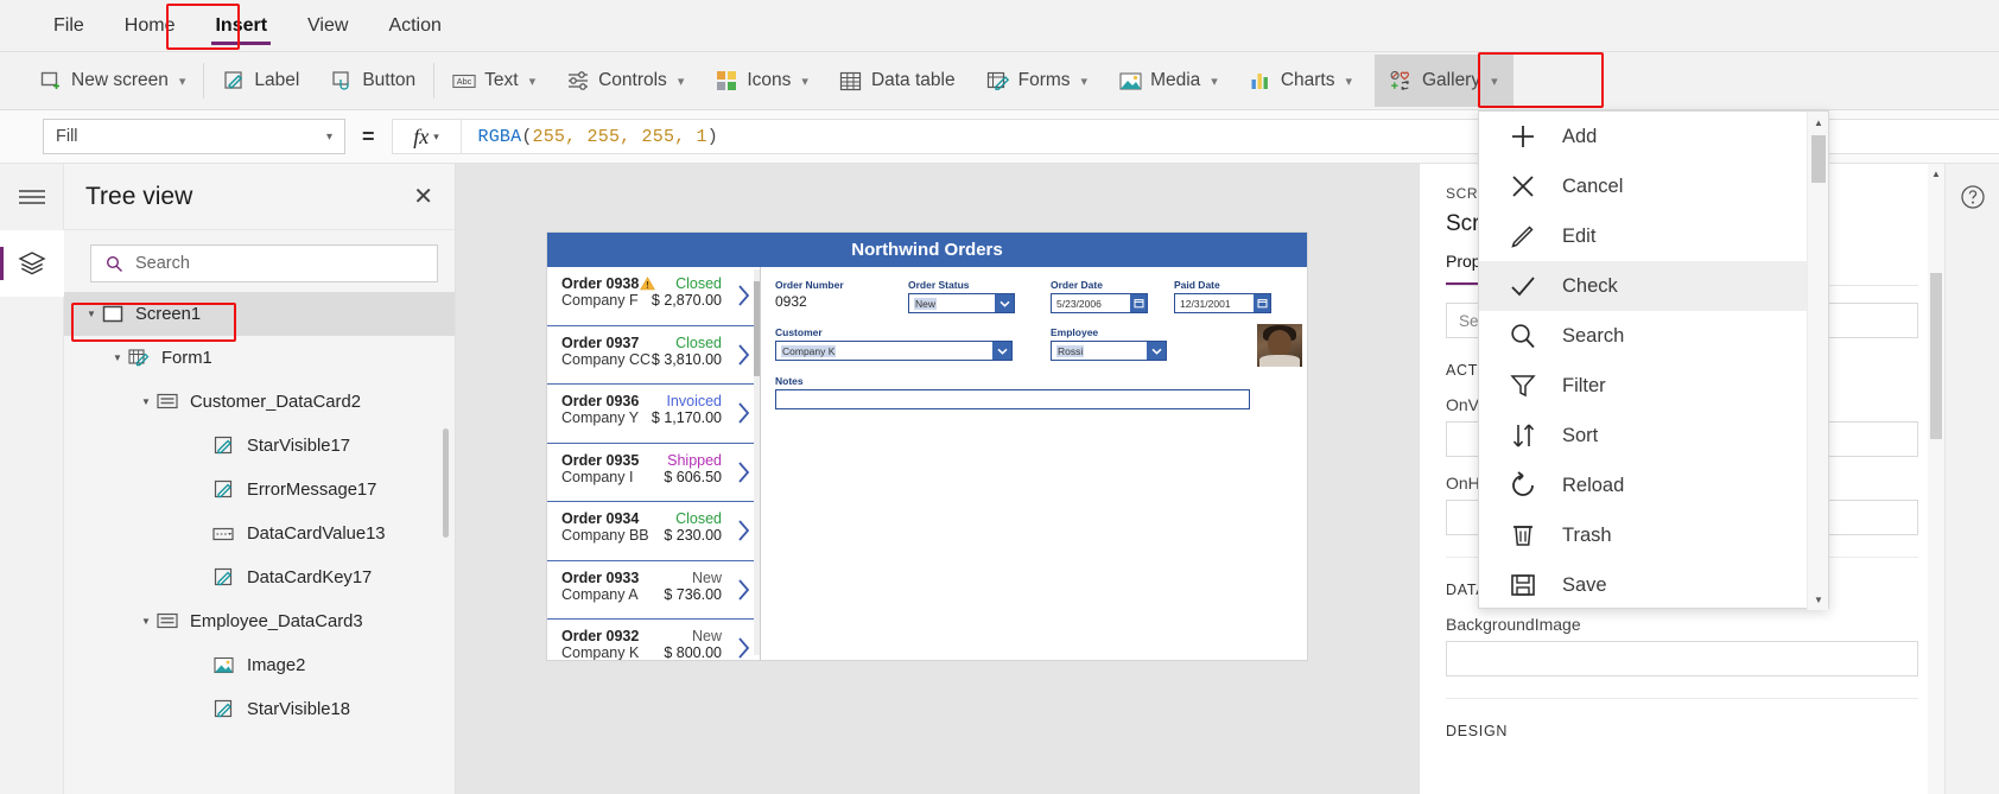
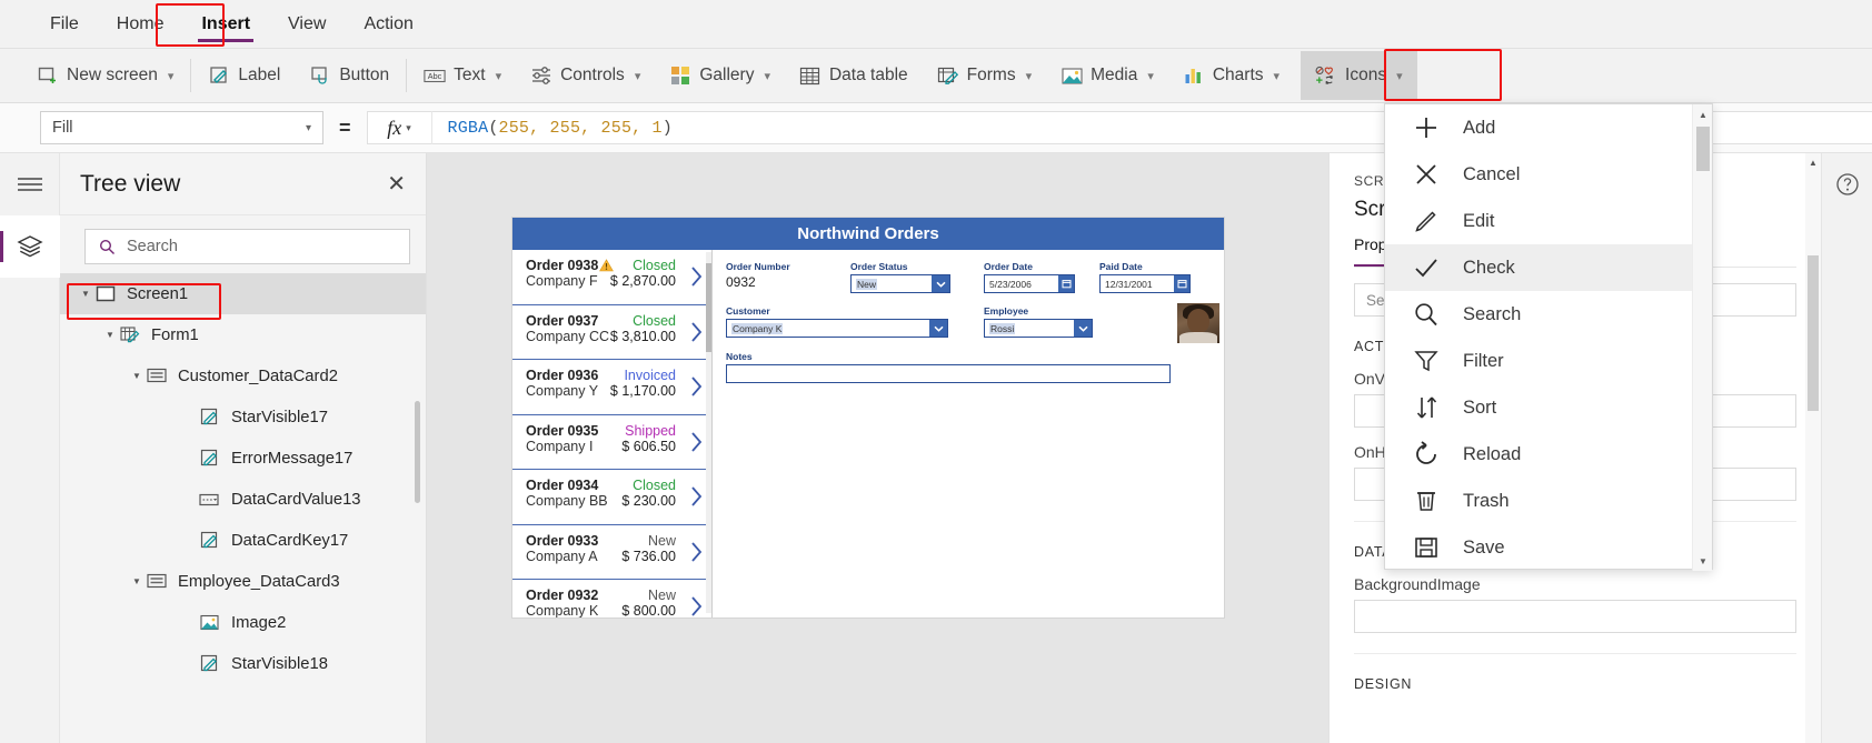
  File
  Home
  Insert
  View
  Action
  New screen
  ▾
  Label
  Button
  Abc
  Text
  ▾
  Controls
  ▾
- Icons
+ Gallery
  ▾
  Data table
  Forms
  ▾
  Media
  ▾
  Charts
  ▾
- Gallery
+ Icons
  ▾
  Fill
  ▾
  =
  fx
  ▾
  RGBA(255, 255, 255, 1)
  Tree view
  ✕
  Search
  ▼
  Screen1
  ▼
  Form1
  ▼
  Customer_DataCard2
  StarVisible17
  ErrorMessage17
  DataCardValue13
  DataCardKey17
  ▼
  Employee_DataCard3
  Image2
  StarVisible18
  Northwind Orders
  Order 0938
  Closed
  Company F
  $ 2,870.00
  Order 0937
  Closed
  Company CC
  $ 3,810.00
  Order 0936
  Invoiced
  Company Y
  $ 1,170.00
  Order 0935
  Shipped
  Company I
  $ 606.50
  Order 0934
  Closed
  Company BB
  $ 230.00
  Order 0933
  New
  Company A
  $ 736.00
  Order 0932
  New
  Company K
  $ 800.00
  Order Number
  0932
  Order Status
  New
  Order Date
  5/23/2006
  Paid Date
  12/31/2001
  Customer
  Company K
  Employee
  Rossi
  Notes
  DAT
  BackgroundImage
  DESIGN
  ▲
  Add
  Cancel
  Edit
  Check
  Search
  Filter
  Sort
  Reload
  Trash
  Save
  ▲
  ▼
